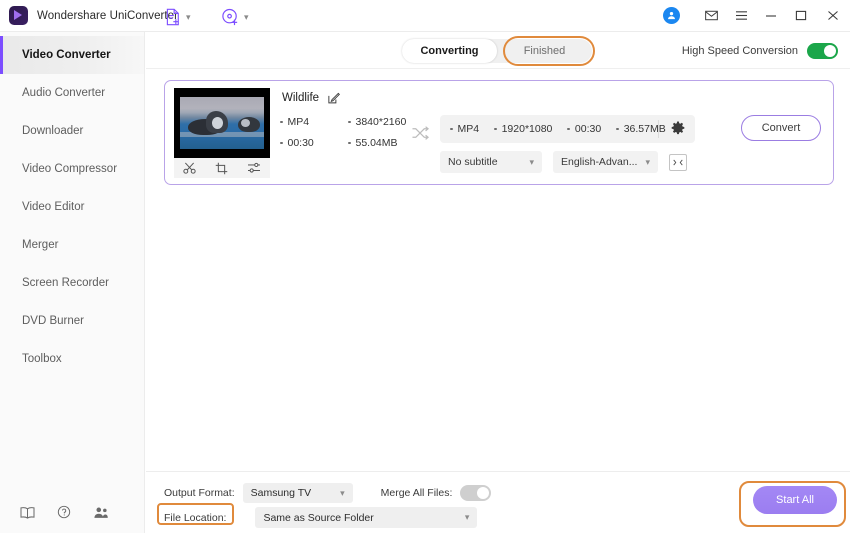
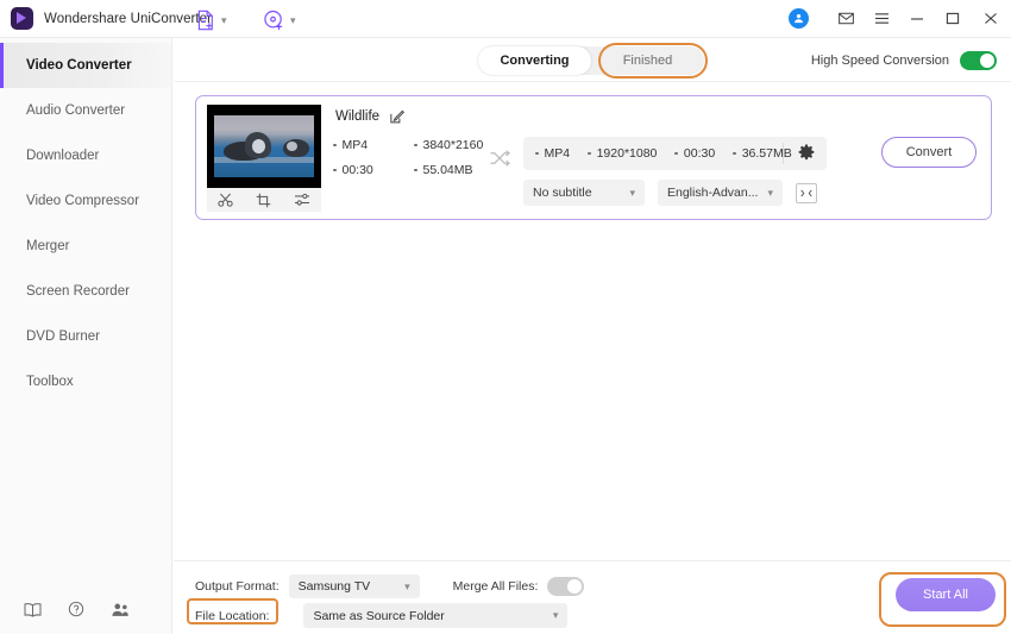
  Wondershare UniConvertr
  Video Converter
  Audio Converter
  Downloader
  Video Compressor
- Video Editor
  Merger
  Screen Recorder
  DVD Burner
  Toolbox
  ▾
  ▾
  Converting
  Finished
  High Speed Conversion
  Wildlife
  MP4
  00:30
  3840*2160
  55.04MB
  MP4
  1920*1080
  00:30
  36.57MB
  No subtitle
  ▾
  English-Advan...
  ▾
  Convert
  Output Format:
  Samsung TV
  ▾
  Merge All Files:
  File Location:
  Same as Source Folder
  ▾
  Start All
